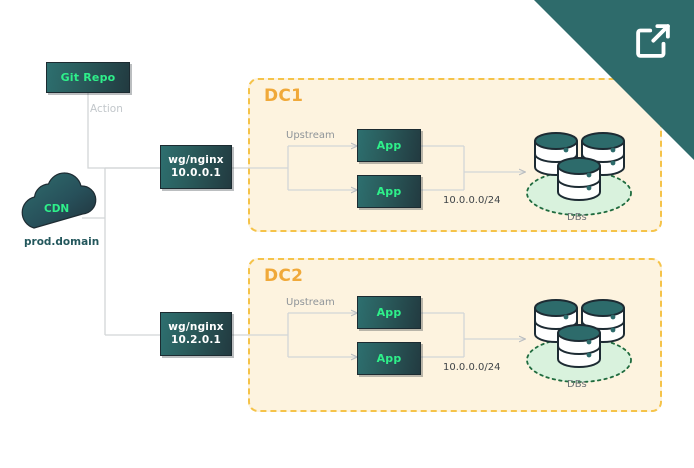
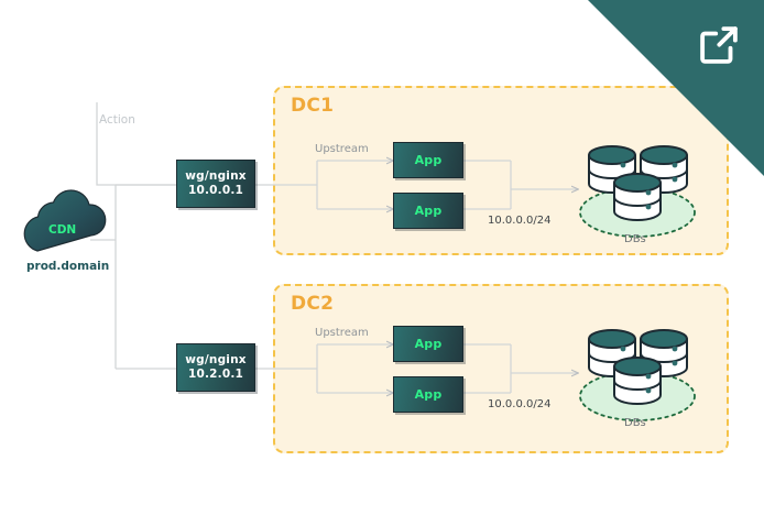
  DC1
  DC2
- Git Repo
  Action
  CDN
  prod.domain
  wg/nginx
  10.0.0.1
  wg/nginx
  10.2.0.1
  Upstream
  App
  App
  10.0.0.0/24
  Upstream
  App
  App
  10.0.0.0/24
  DBs
  DBs
